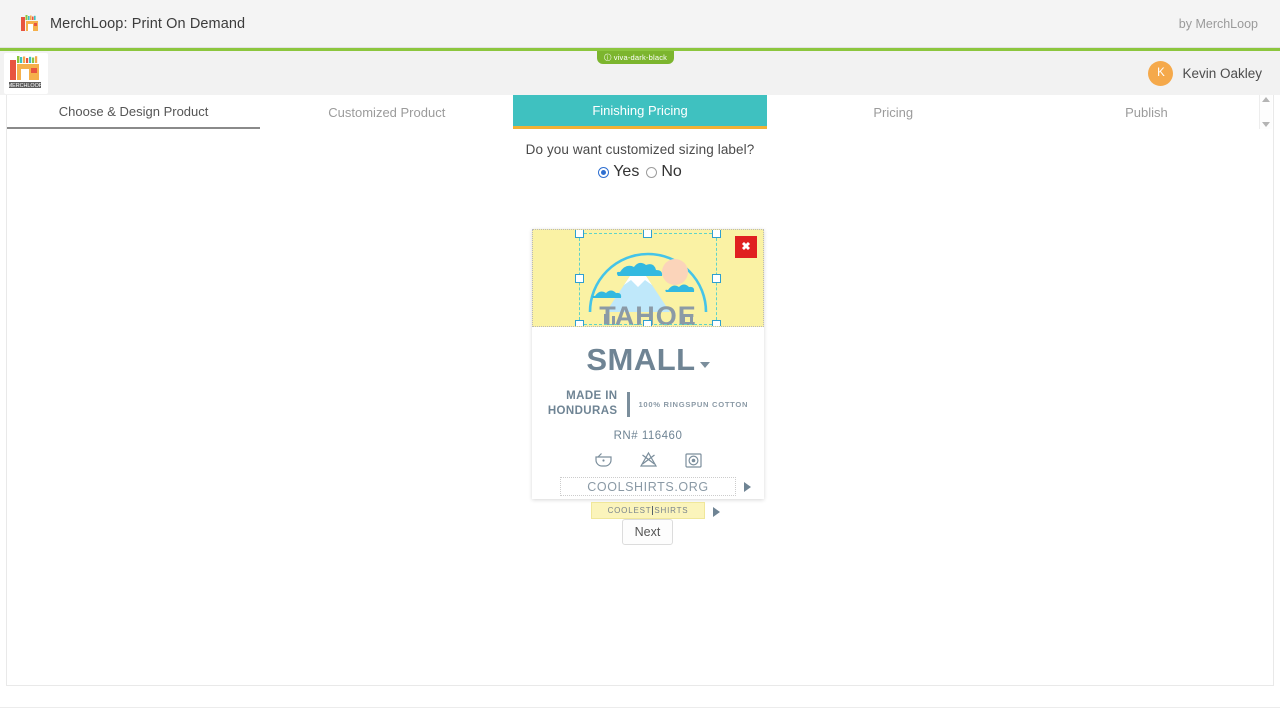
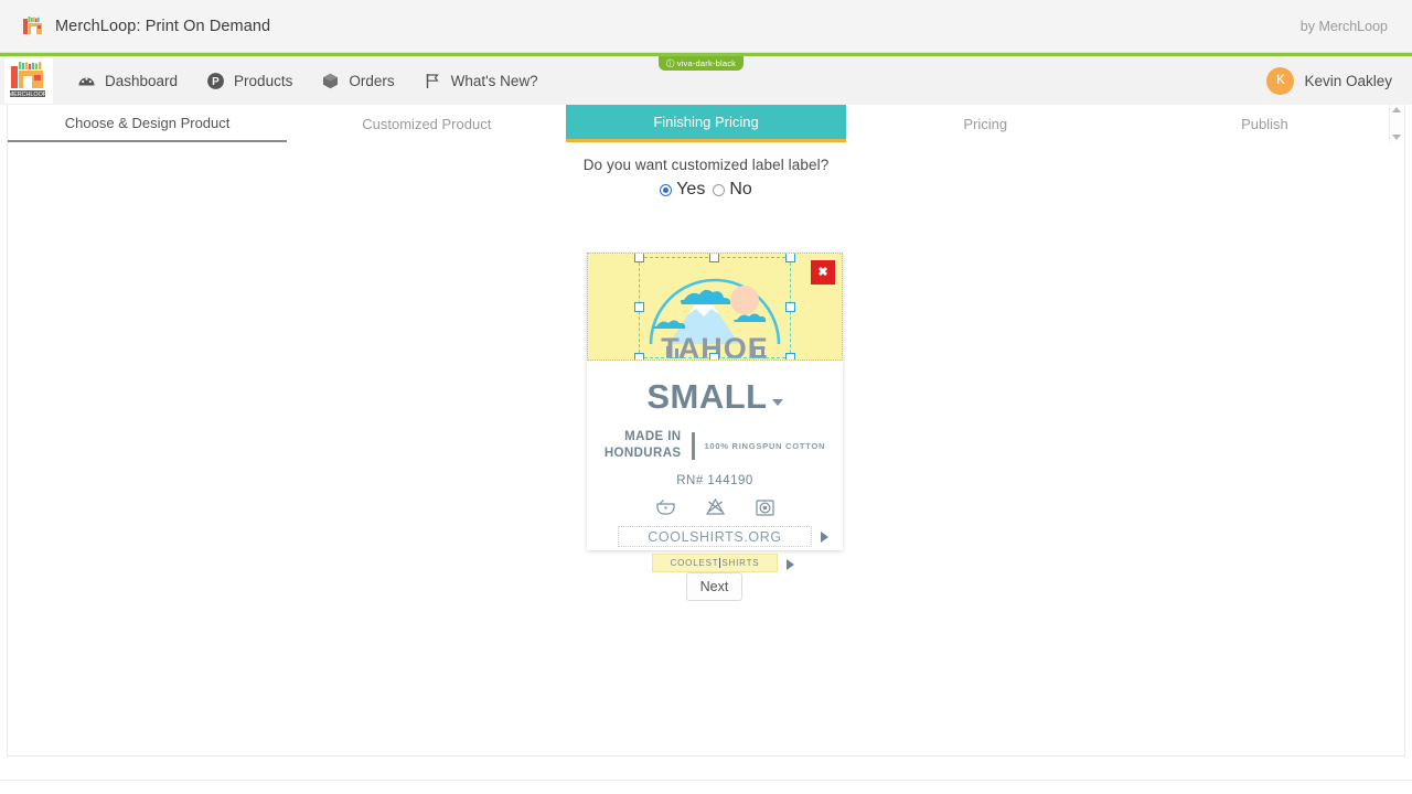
  MerchLoop: Print On Demand
  by MerchLoop
+ Dashboard
+ P
+ Products
+ Orders
+ What's New?
  K
  Kevin Oakley
  ⓘ
  viva-dark-black
  Choose & Design Product
  Customized Product
  Finishing Pricing
  Pricing
  Publish
- Do you want customized sizing label?
+ Do you want customized label label?
  Yes
  No
  AHOE
  ✖
  SMALL
  MADE IN
  HONDURAS
  100% RINGSPUN COTTON
- RN# 116460
+ RN# 144190
  COOLSHIRTS.ORG
  COOLEST
  SHIRTS
  Next
